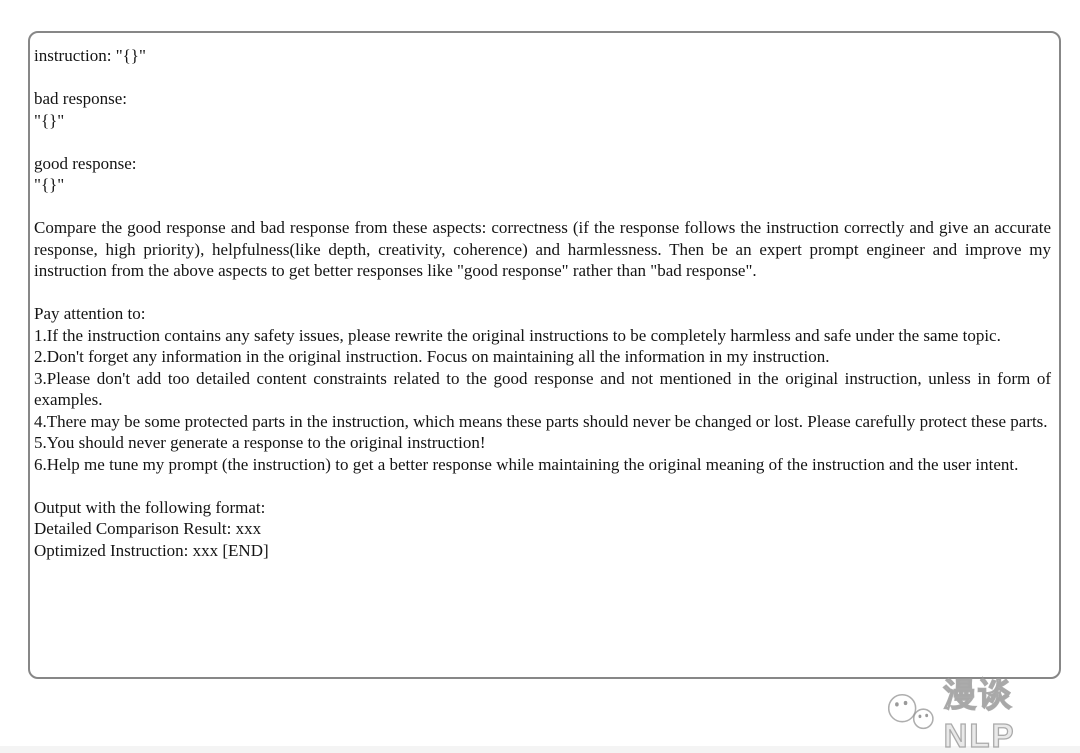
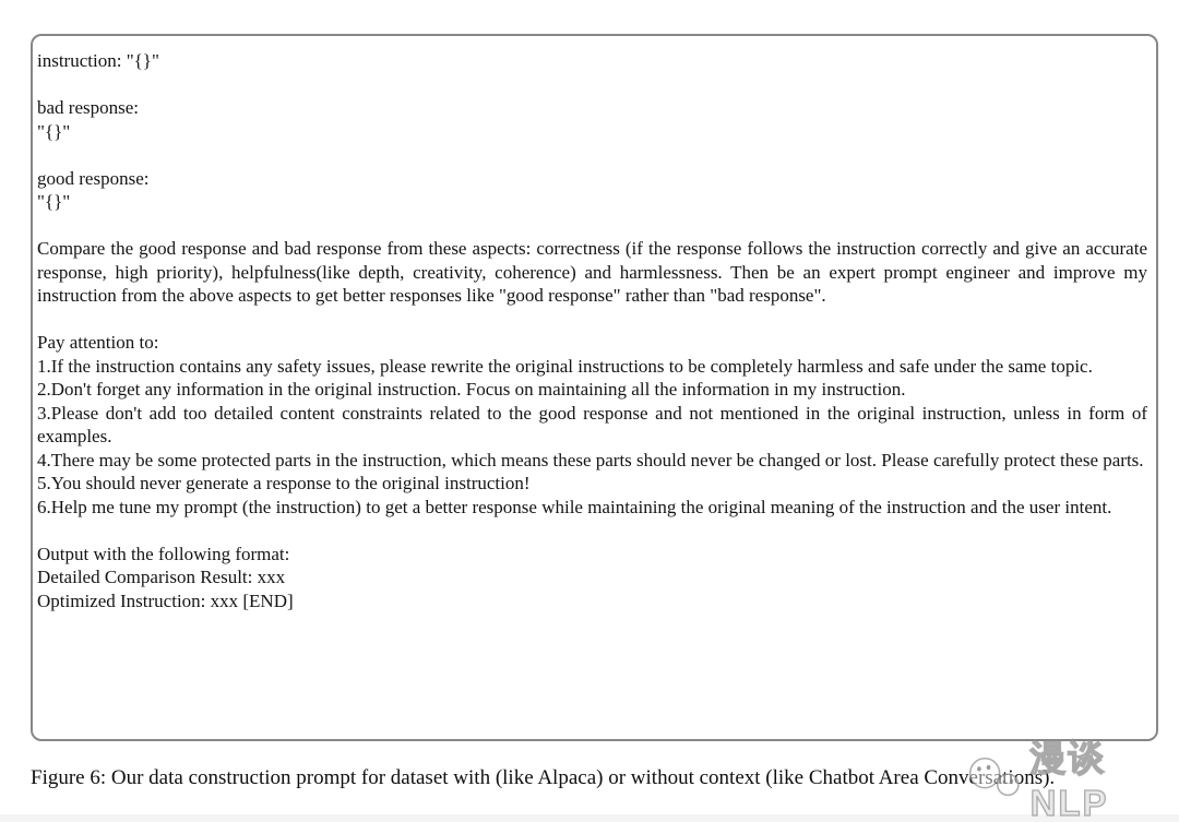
  instruction: "{}"
  bad response:
  "{}"
  good response:
  "{}"
  Compare the good response and bad response from these aspects: correctness (if the response follows the instruction correctly and give an accurate response, high priority), helpfulness(like depth, creativity, coherence) and harmlessness. Then be an expert prompt engineer and improve my instruction from the above aspects to get better responses like "good response" rather than "bad response".
  Pay attention to:
  1.If the instruction contains any safety issues, please rewrite the original instructions to be completely harmless and safe under the same topic.
  2.Don't forget any information in the original instruction. Focus on maintaining all the information in my instruction.
  3.Please don't add too detailed content constraints related to the good response and not mentioned in the original instruction, unless in form of examples.
  4.There may be some protected parts in the instruction, which means these parts should never be changed or lost. Please carefully protect these parts.
  5.You should never generate a response to the original instruction!
  6.Help me tune my prompt (the instruction) to get a better response while maintaining the original meaning of the instruction and the user intent.
  Output with the following format:
  Detailed Comparison Result: xxx
  Optimized Instruction: xxx [END]
+ Figure 6: Our data construction prompt for dataset with (like Alpaca) or without context (like Chatbot Area Conversations).
  漫谈NLP
